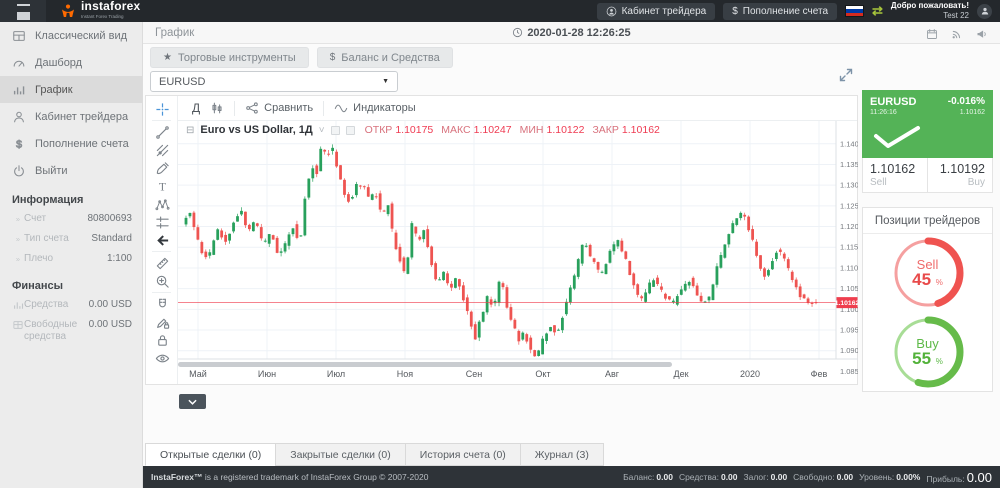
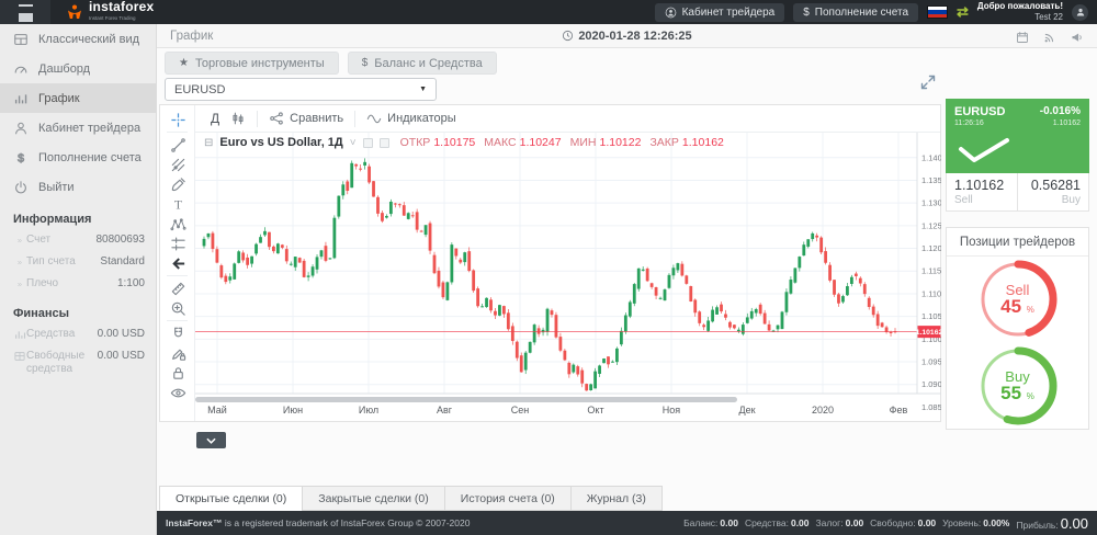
  instaforex
  Кабинет трейдера
  $
  Пополнение счета
  ⇄
  Добро пожаловать!
  Test 22
  Классический вид
  Дашборд
  График
  Кабинет трейдера
  $
  Пополнение счета
  Выйти
  Информация
  »
  Счет
  80800693
  »
  Тип счета
  Standard
  »
  Плечо
  1:100
  Финансы
  Средства
  0.00 USD
  Свободные средства
  0.00 USD
  График
  2020-01-28 12:26:25
  ★
  Торговые инструменты
  $
  Баланс и Средства
  EURUSD
  Д
  Сравнить
  Индикаторы
  T
  Май
  Июн
  Июл
- Ноя
+ Авг
  Сен
  Окт
- Авг
+ Ноя
  Дек
  2020
  Фев
  1.140
  1.135
  1.130
  1.125
  1.120
  1.115
  1.110
  1.105
  1.100
  1.095
  1.090
  1.085
  ⊟
  Euro vs US Dollar, 1Д
  ˅
  ОТКР
  1.10175
  МАКС
  1.10247
  МИН
  1.10122
  ЗАКР
  1.10162
  Открытые сделки (0)
  Закрытые сделки (0)
  История счета (0)
  Журнал (3)
  EURUSD
  -0.016%
  1.10162
  Sell
- 1.10192
+ 0.56281
  Buy
  Позиции трейдеров
  Sell
  45 %
  Buy
  55 %
  InstaForex™ is a registered trademark of InstaForex Group © 2007-2020
  Баланс: 0.00
  Средства: 0.00
  Залог: 0.00
  Свободно: 0.00
  Уровень: 0.00%
  Прибыль: 0.00
